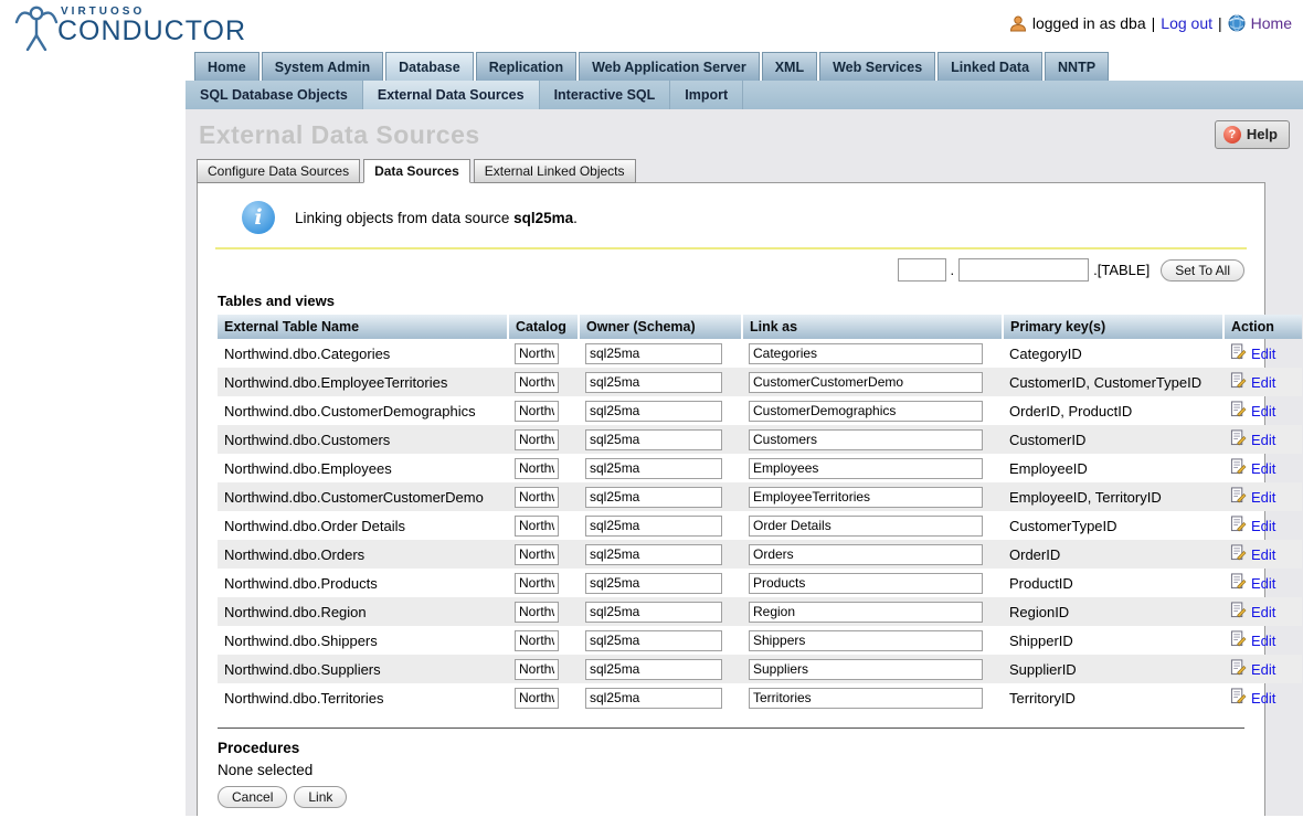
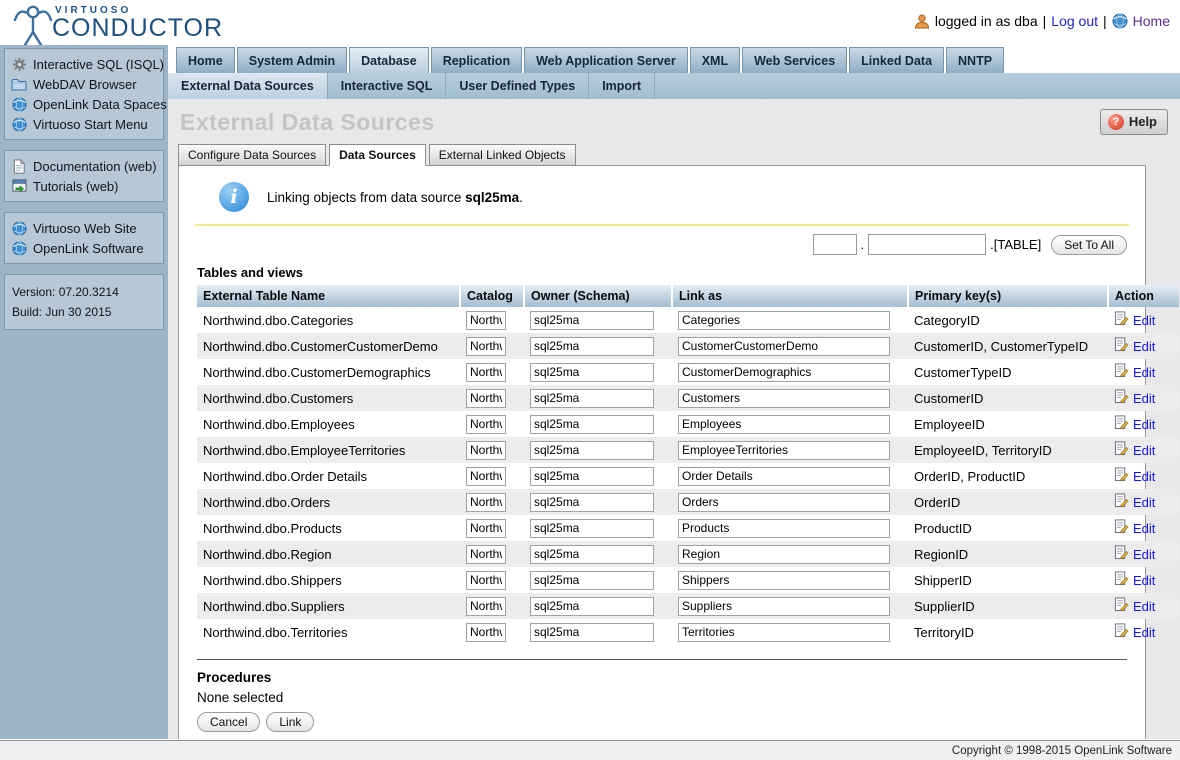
  VIRTUOSO
  CONDUCTOR
  logged in as dba
  |
  Log out
  |
  Home
+ Interactive SQL (ISQL)
+ WebDAV Browser
+ OpenLink Data Spaces
+ Virtuoso Start Menu
+ Documentation (web)
+ Tutorials (web)
+ Virtuoso Web Site
+ OpenLink Software
+ Version: 07.20.3214
+ Build: Jun 30 2015
  Home
  System Admin
  Database
  Replication
  Web Application Server
  XML
  Web Services
  Linked Data
  NNTP
- SQL Database Objects
  External Data Sources
  Interactive SQL
+ User Defined Types
  Import
  External Data Sources
  ?
  Help
  Configure Data Sources
  Data Sources
  External Linked Objects
  i
  Linking objects from data source sql25ma.
  .
  .[TABLE]
  Set To All
  Tables and views
  External Table Name	Catalog	Owner (Schema)	Link as	Primary key(s)	Action
  Northwind.dbo.Categories	North	sql25ma	Categories	CategoryID	Edit
- Northwind.dbo.EmployeeTerritories	North	sql25ma	CustomerCustomerDemo	CustomerID, CustomerTypeID	Edit
+ Northwind.dbo.CustomerCustomerDemo	North	sql25ma	CustomerCustomerDemo	CustomerID, CustomerTypeID	Edit
- Northwind.dbo.CustomerDemographics	North	sql25ma	CustomerDemographics	OrderID, ProductID	Edit
+ Northwind.dbo.CustomerDemographics	North	sql25ma	CustomerDemographics	CustomerTypeID	Edit
  Northwind.dbo.Customers	North	sql25ma	Customers	CustomerID	Edit
  Northwind.dbo.Employees	North	sql25ma	Employees	EmployeeID	Edit
- Northwind.dbo.CustomerCustomerDemo	North	sql25ma	EmployeeTerritories	EmployeeID, TerritoryID	Edit
+ Northwind.dbo.EmployeeTerritories	North	sql25ma	EmployeeTerritories	EmployeeID, TerritoryID	Edit
- Northwind.dbo.Order Details	North	sql25ma	Order Details	CustomerTypeID	Edit
+ Northwind.dbo.Order Details	North	sql25ma	Order Details	OrderID, ProductID	Edit
  Northwind.dbo.Orders	North	sql25ma	Orders	OrderID	Edit
  Northwind.dbo.Products	North	sql25ma	Products	ProductID	Edit
  Northwind.dbo.Region	North	sql25ma	Region	RegionID	Edit
  Northwind.dbo.Shippers	North	sql25ma	Shippers	ShipperID	Edit
  Northwind.dbo.Suppliers	North	sql25ma	Suppliers	SupplierID	Edit
  Northwind.dbo.Territories	North	sql25ma	Territories	TerritoryID	Edit
  Procedures
  None selected
  Cancel
  Link
+ Copyright © 1998-2015 OpenLink Software
